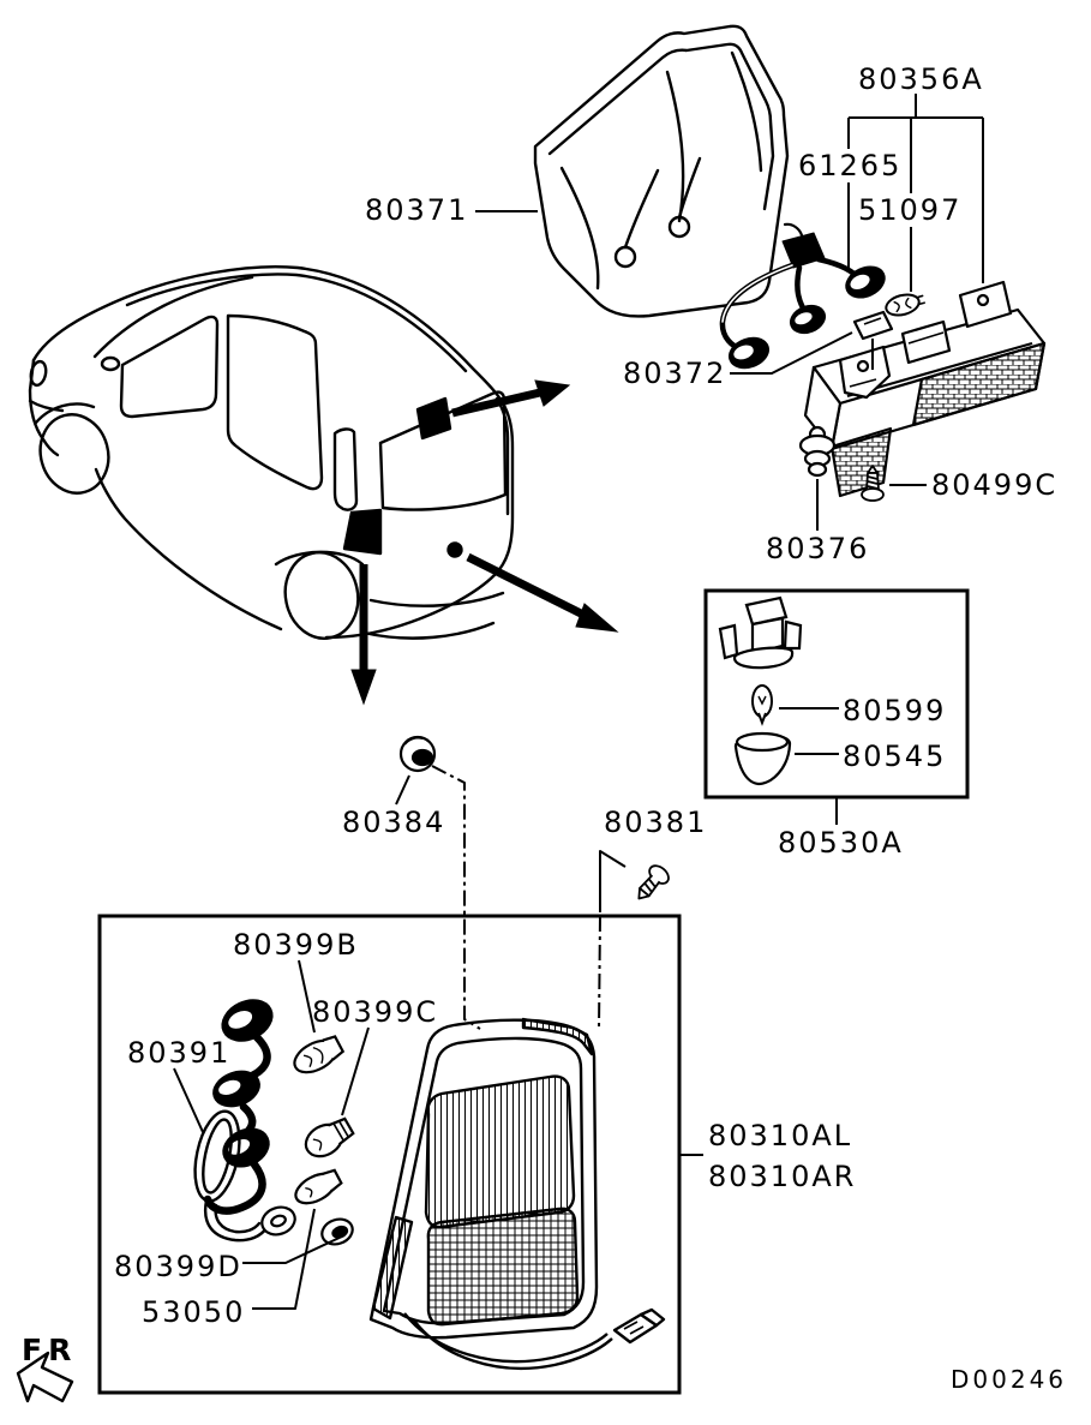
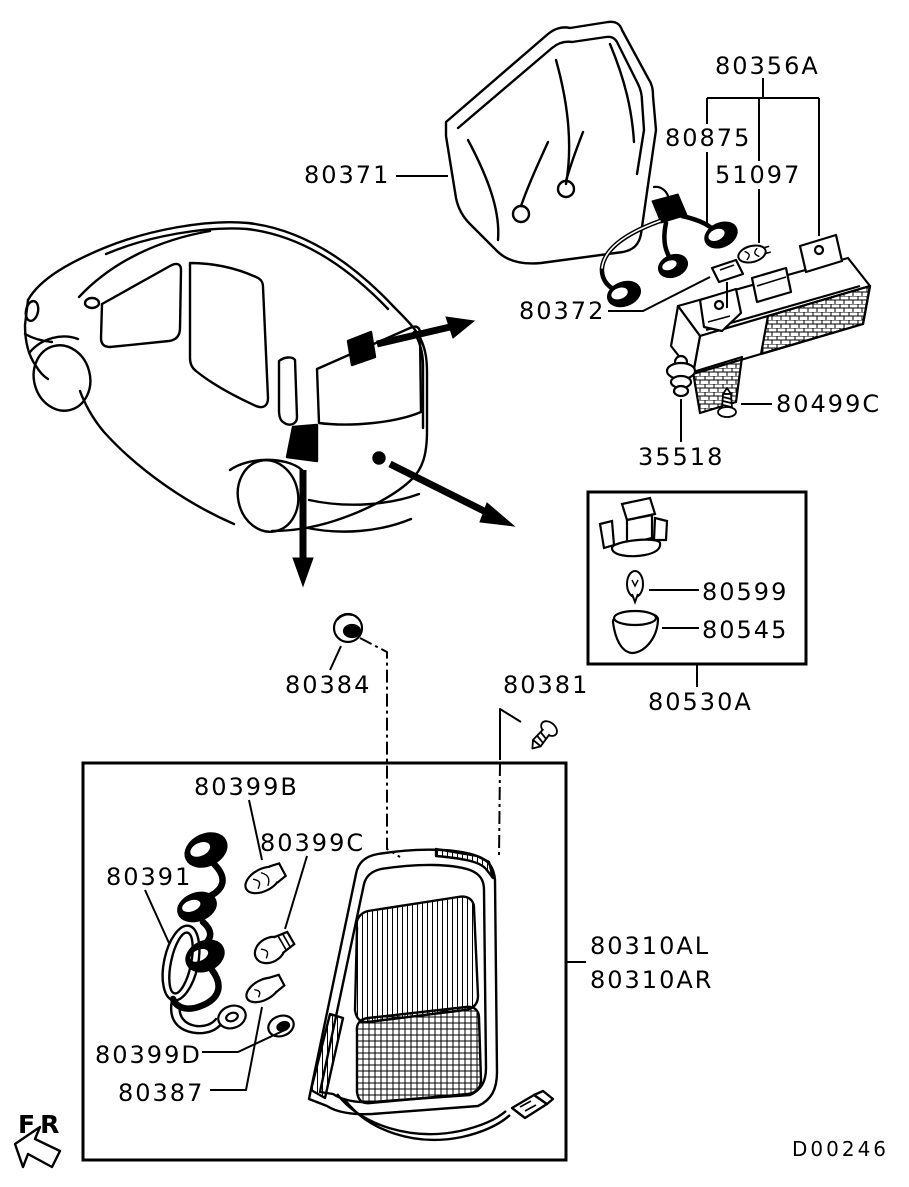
  80356A
- 61265
+ 80875
  51097
  80371
  80372
  80499C
- 80376
+ 35518
  80599
  80545
  80530A
  80384
  80381
  80399B
  80399C
  80391
  80399D
- 53050
+ 80387
  80310AL
  80310AR
  FR
  D00246
